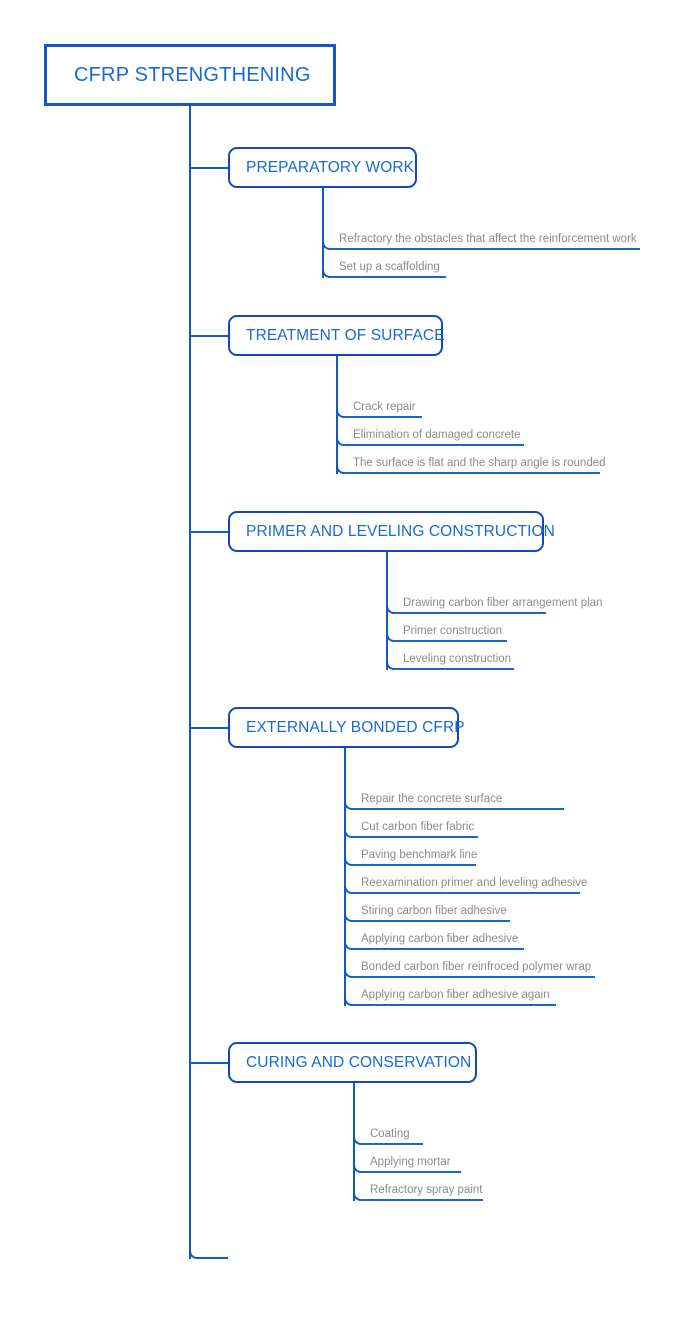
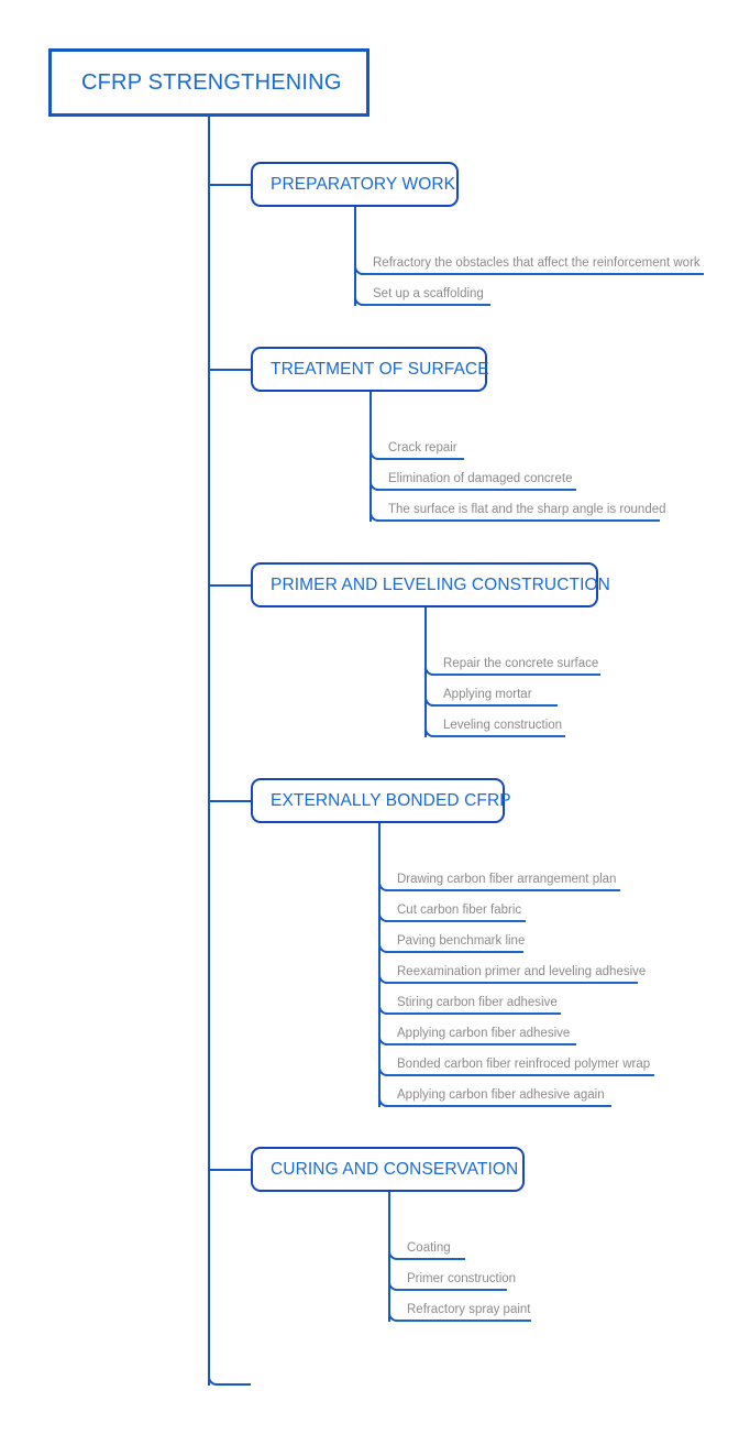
  CFRP STRENGTHENING
  PREPARATORY WORK
  Refractory the obstacles that affect the reinforcement work
  Set up a scaffolding
  TREATMENT OF SURFACE
  Crack repair
  Elimination of damaged concrete
  The surface is flat and the sharp angle is rounded
  PRIMER AND LEVELING CONSTRUCTION
- Drawing carbon fiber arrangement plan
+ Repair the concrete surface
- Primer construction
+ Applying mortar
  Leveling construction
  EXTERNALLY BONDED CFRP
- Repair the concrete surface
+ Drawing carbon fiber arrangement plan
  Cut carbon fiber fabric
  Paving benchmark line
  Reexamination primer and leveling adhesive
  Stiring carbon fiber adhesive
  Applying carbon fiber adhesive
  Bonded carbon fiber reinfroced polymer wrap
  Applying carbon fiber adhesive again
  CURING AND CONSERVATION
  Coating
- Applying mortar
+ Primer construction
  Refractory spray paint
